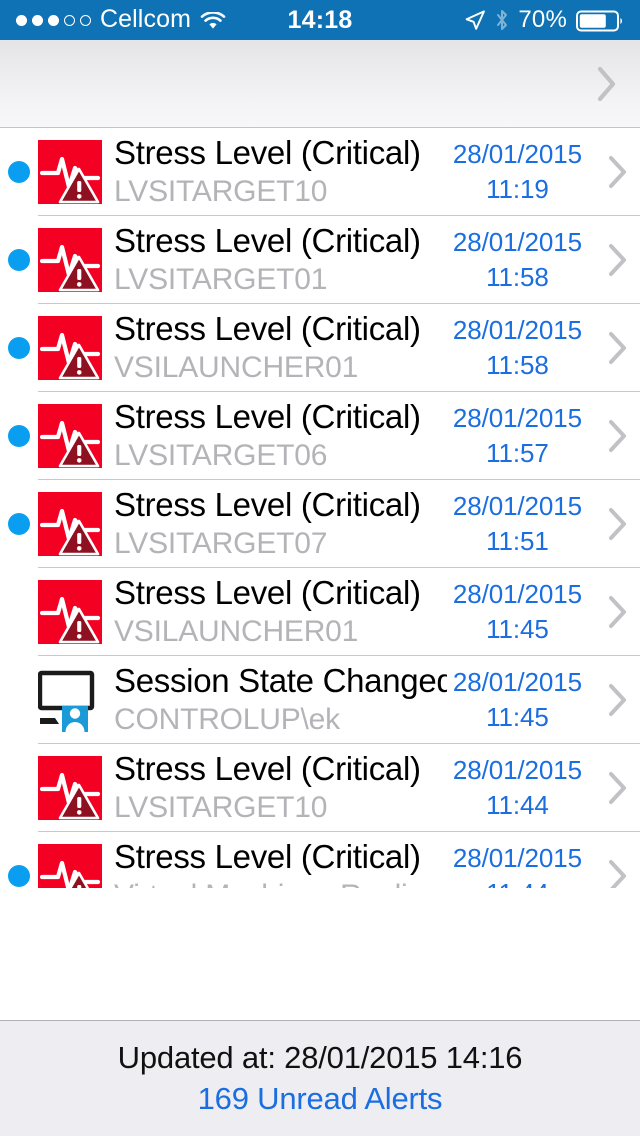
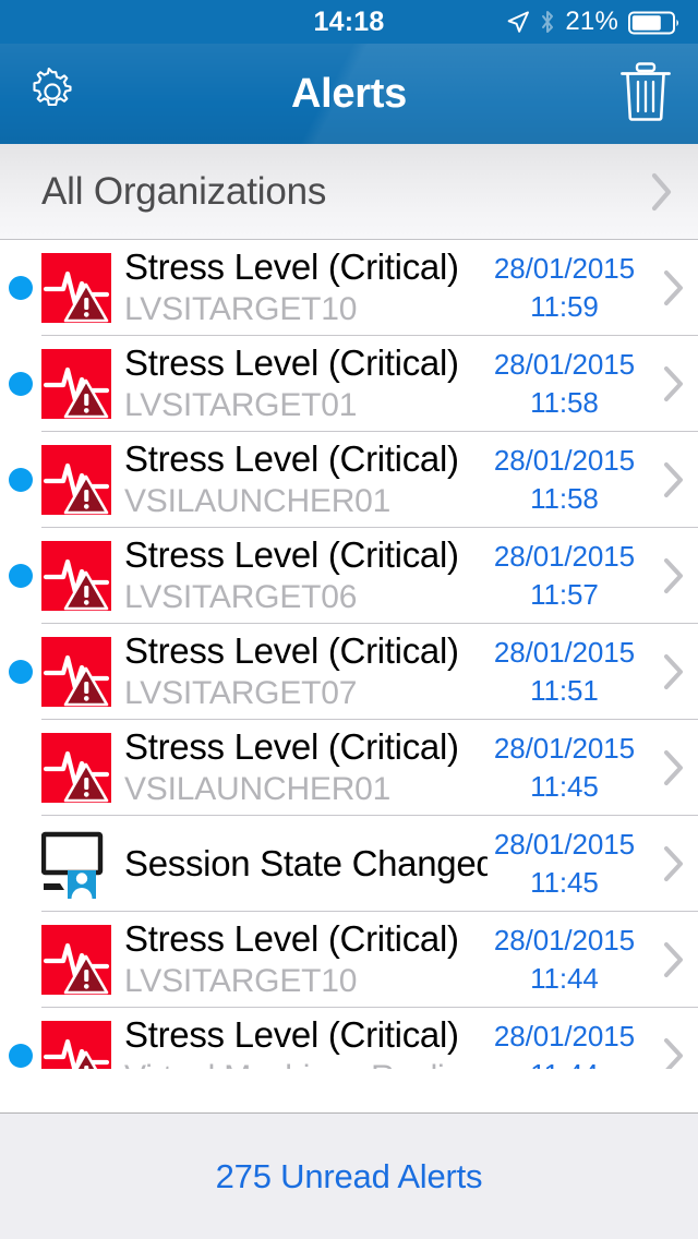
- Cellcom
  14:18
- 70%
+ 21%
+ Alerts
+ All Organizations
  Stress Level (Critical)
  LVSITARGET10
  28/01/2015
- 11:19
+ 11:59
  Stress Level (Critical)
  LVSITARGET01
  28/01/2015
  11:58
  Stress Level (Critical)
  VSILAUNCHER01
  28/01/2015
  11:58
  Stress Level (Critical)
  LVSITARGET06
  28/01/2015
  11:57
  Stress Level (Critical)
  LVSITARGET07
  28/01/2015
  11:51
  Stress Level (Critical)
  VSILAUNCHER01
  28/01/2015
  11:45
  Session State Changed
- CONTROLUP\ek
  28/01/2015
  11:45
  Stress Level (Critical)
  LVSITARGET10
  28/01/2015
  11:44
  Stress Level (Critical)
  28/01/2015
- Updated at: 28/01/2015 14:16
- 169 Unread Alerts
+ 275 Unread Alerts
